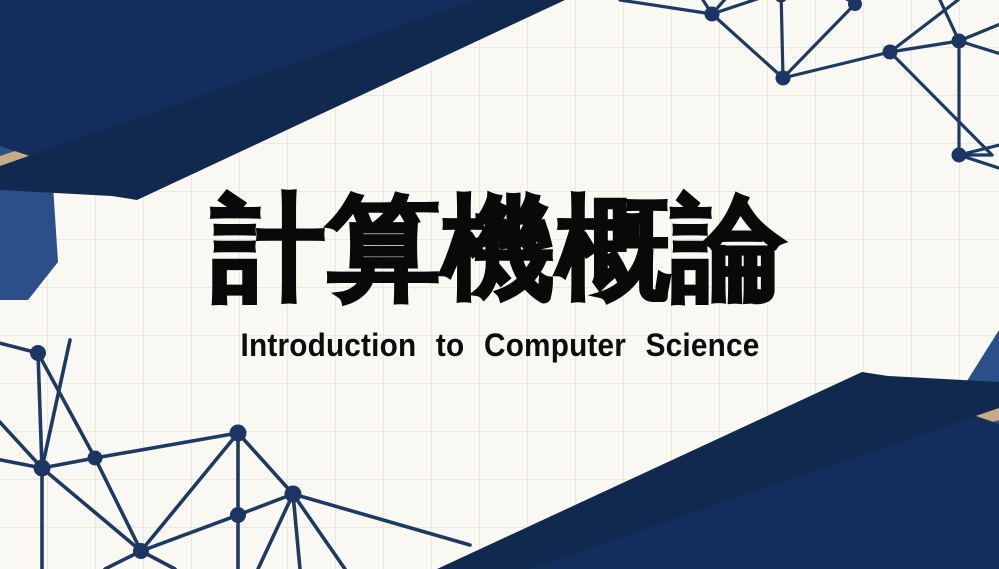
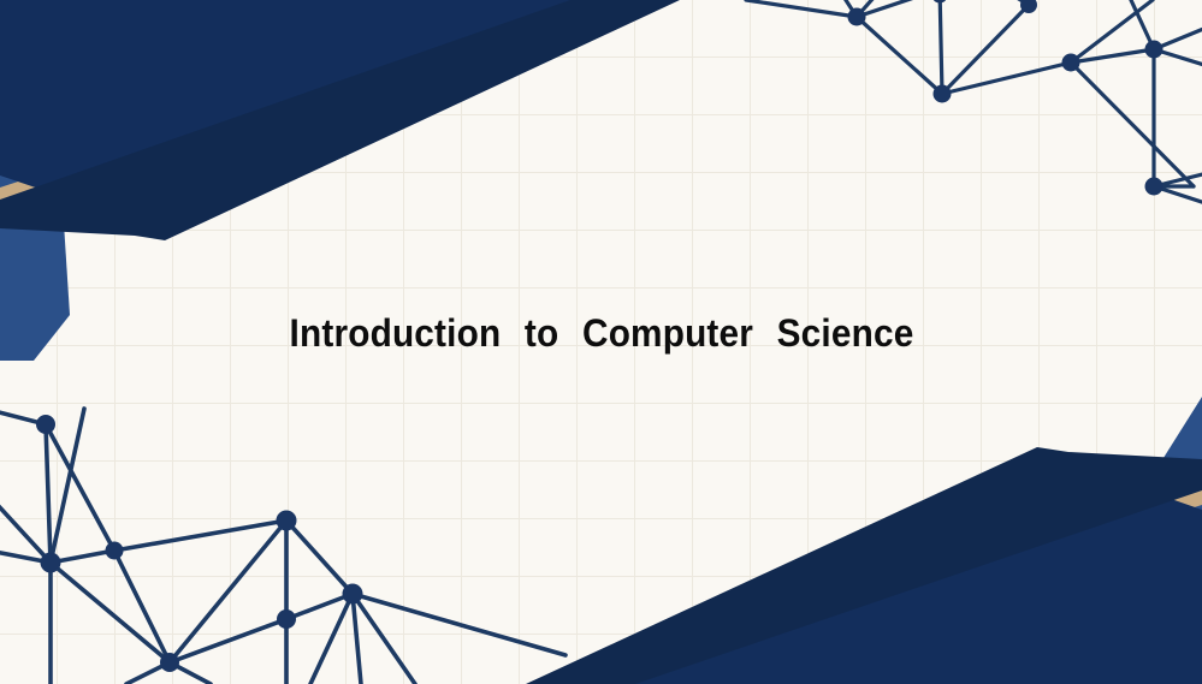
- 計算機概論
  Introduction to Computer Science
